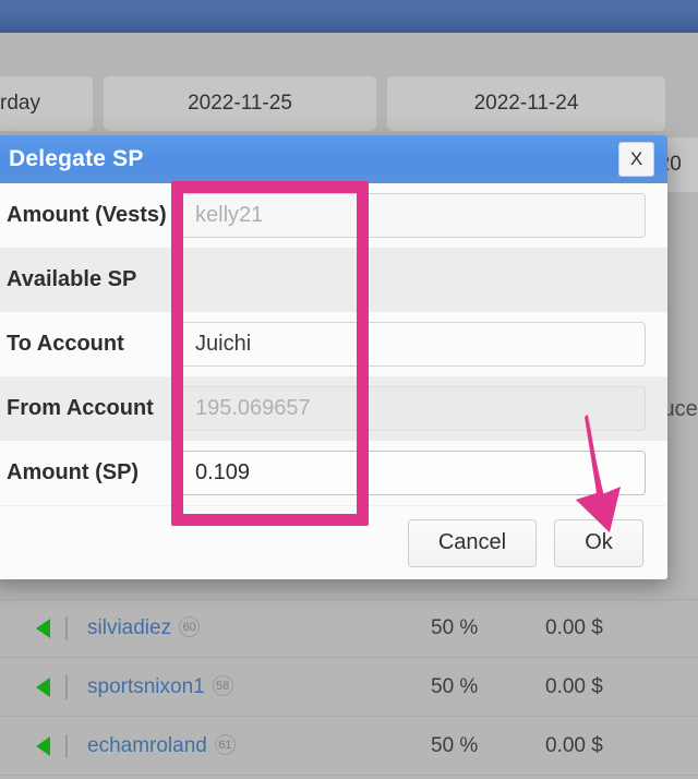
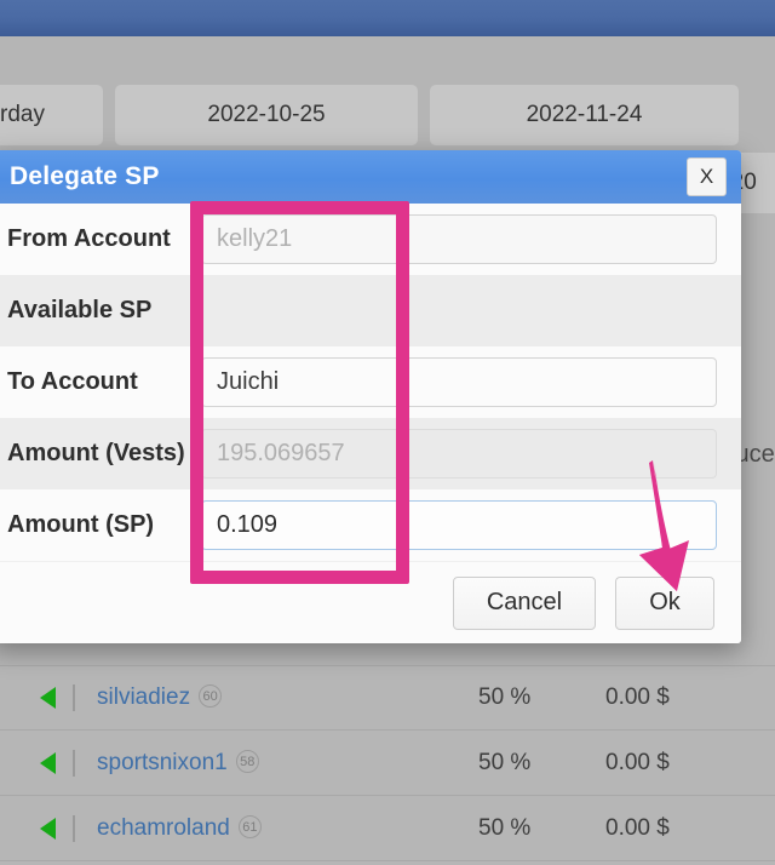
  rday
- 2022-11-25
+ 2022-10-25
  2022-11-24
  uce
  silviadiez 60
  50 %
  0.00 $
  sportsnixon1 58
  50 %
  0.00 $
  echamroland 61
  50 %
  0.00 $
  Delegate SP
  X
- Amount (Vests)
+ From Account
  kelly21
  Available SP
  To Account
  Juichi
- From Account
+ Amount (Vests)
  195.069657
  Amount (SP)
  0.109
  Cancel
  Ok
